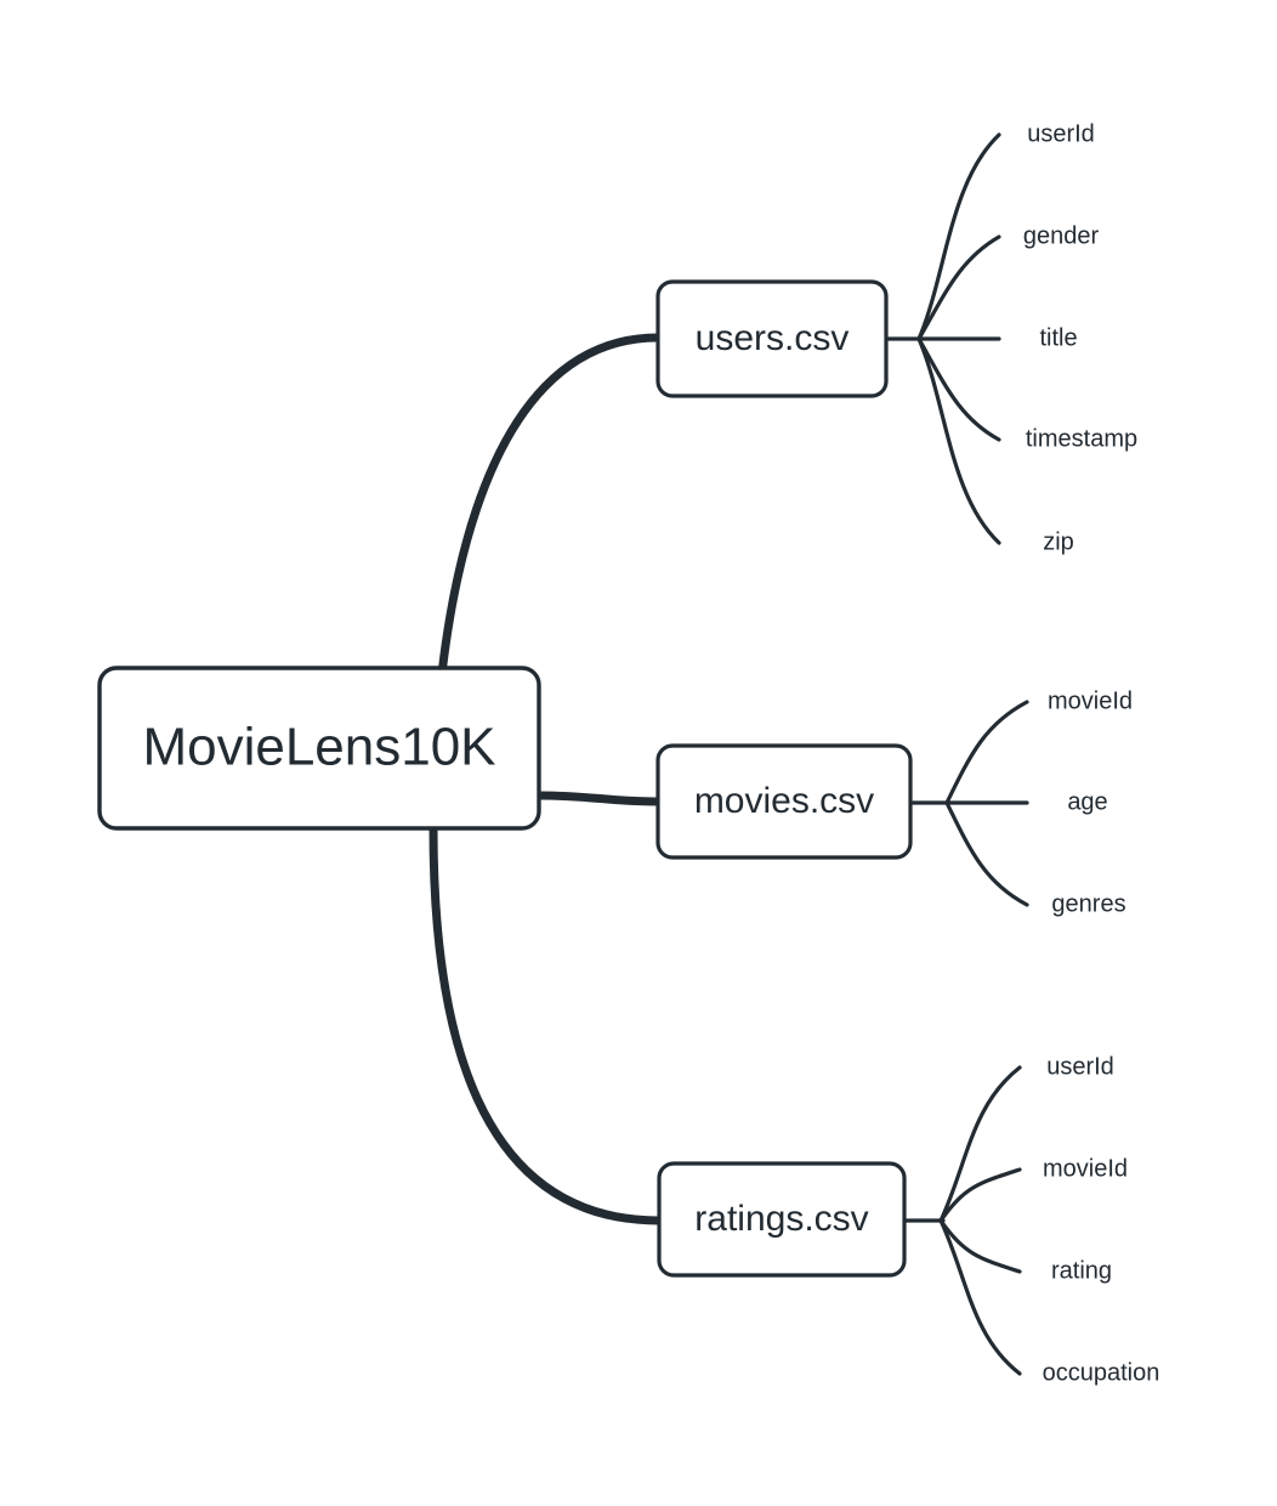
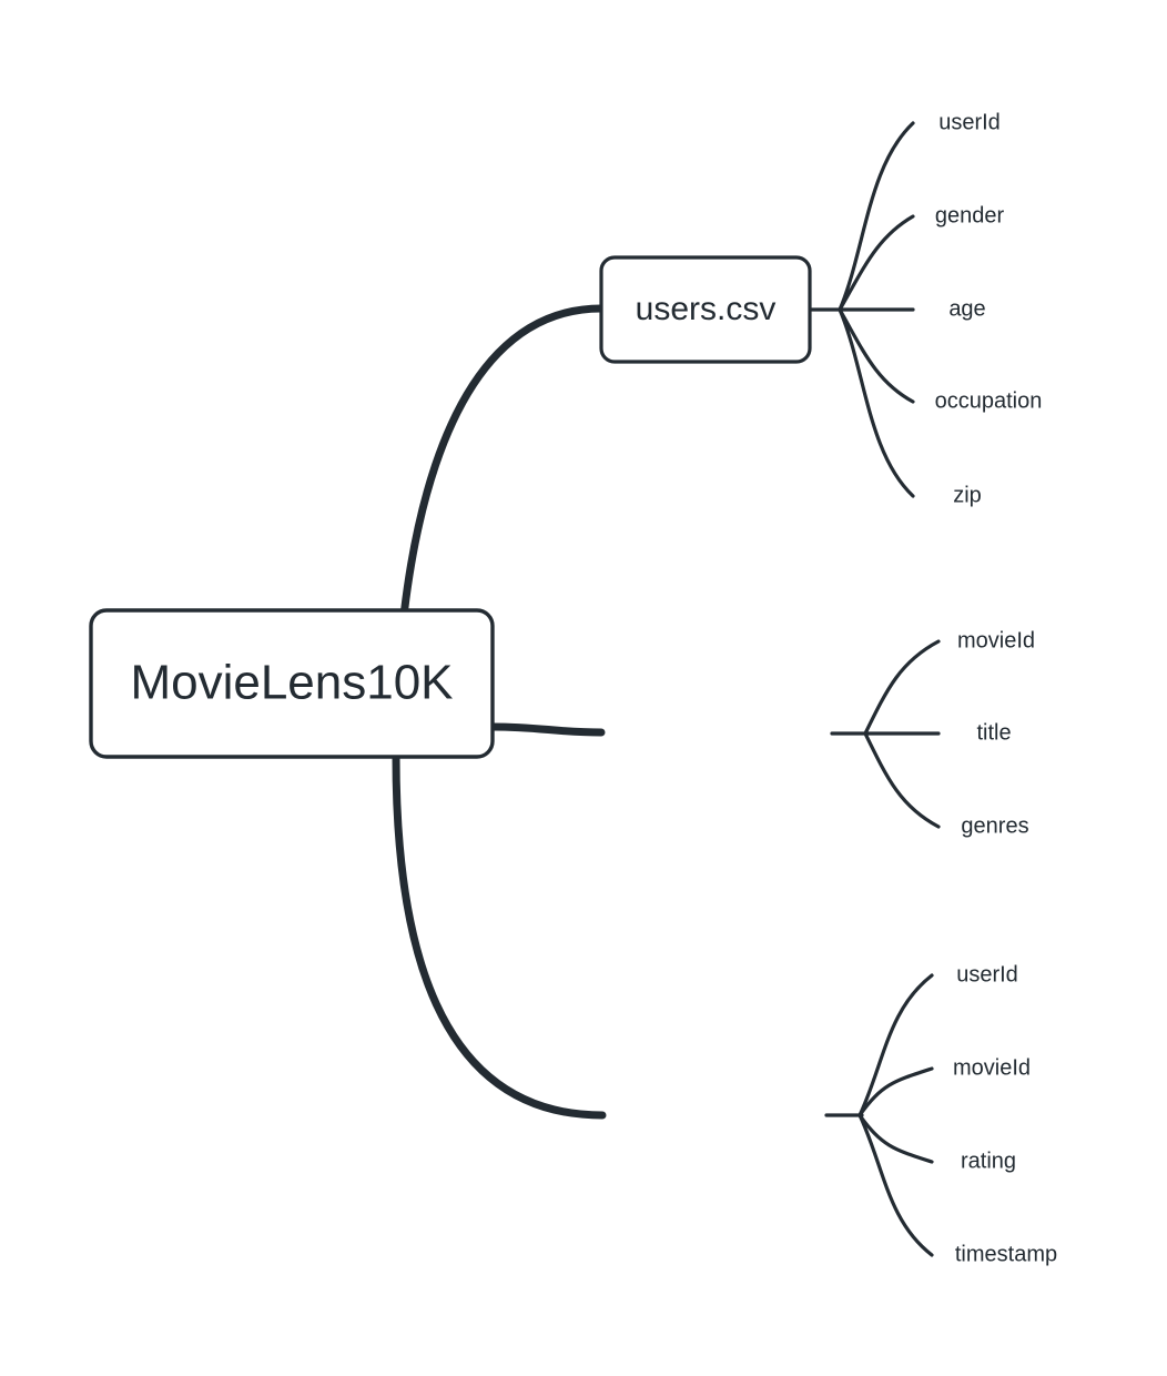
  MovieLens10K
  users.csv
- movies.csv
- ratings.csv
  userId
  gender
- title
+ age
- timestamp
+ occupation
  zip
  movieId
- age
+ title
  genres
  userId
  movieId
  rating
- occupation
+ timestamp
